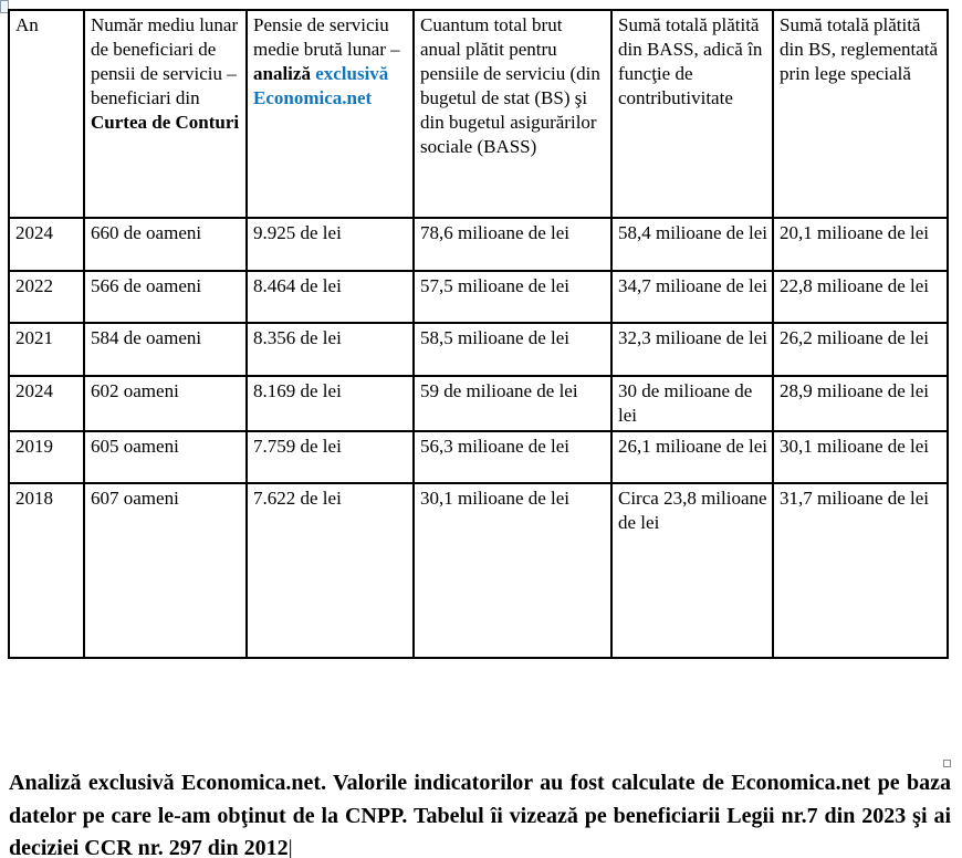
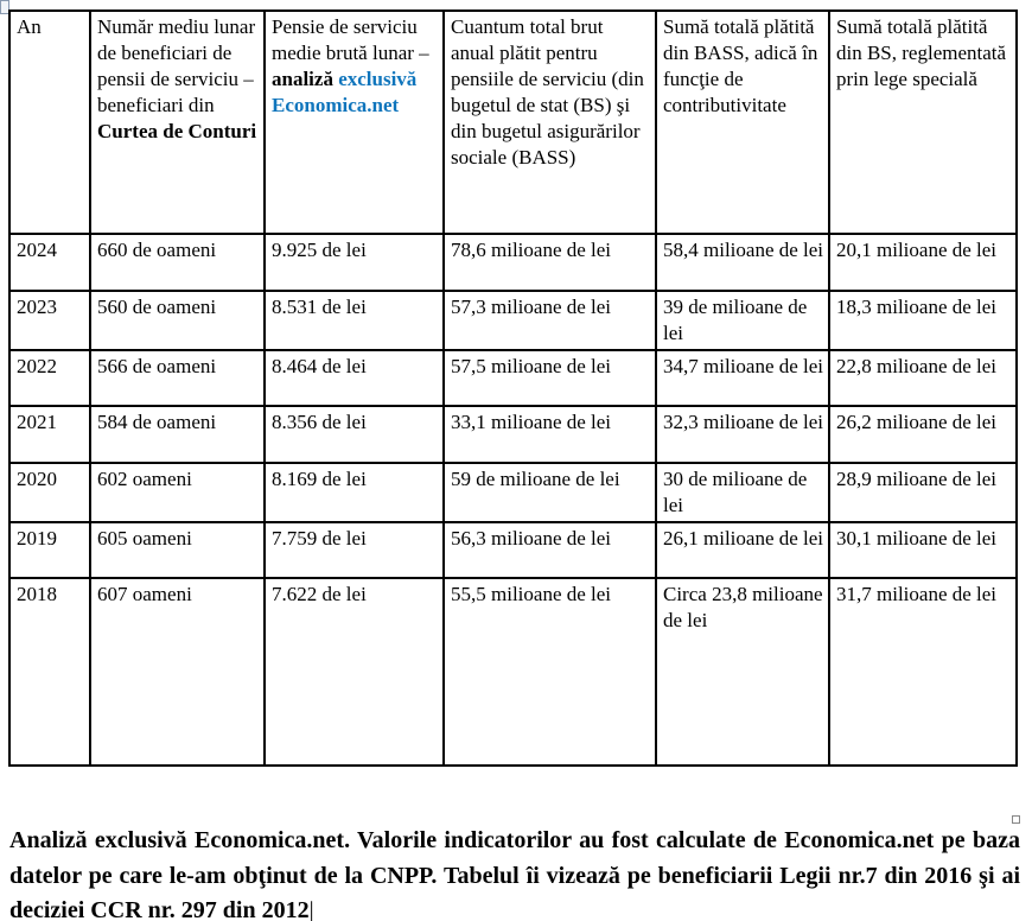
  An	Număr mediu lunar de beneficiari de pensii de serviciu – beneficiari din Curtea de Conturi	Pensie de serviciu medie brută lunar – analiză exclusivă Economica.net	Cuantum total brut anual plătit pentru pensiile de serviciu (din bugetul de stat (BS) şi din bugetul asigurărilor sociale (BASS)	Sumă totală plătită din BASS, adică în funcţie de contributivitate	Sumă totală plătită din BS, reglementată prin lege specială
  2024	660 de oameni	9.925 de lei	78,6 milioane de lei	58,4 milioane de lei	20,1 milioane de lei
+ 2023	560 de oameni	8.531 de lei	57,3 milioane de lei	39 de milioane de lei	18,3 milioane de lei
  2022	566 de oameni	8.464 de lei	57,5 milioane de lei	34,7 milioane de lei	22,8 milioane de lei
- 2021	584 de oameni	8.356 de lei	58,5 milioane de lei	32,3 milioane de lei	26,2 milioane de lei
+ 2021	584 de oameni	8.356 de lei	33,1 milioane de lei	32,3 milioane de lei	26,2 milioane de lei
- 2024	602 oameni	8.169 de lei	59 de milioane de lei	30 de milioane de lei	28,9 milioane de lei
+ 2020	602 oameni	8.169 de lei	59 de milioane de lei	30 de milioane de lei	28,9 milioane de lei
  2019	605 oameni	7.759 de lei	56,3 milioane de lei	26,1 milioane de lei	30,1 milioane de lei
- 2018	607 oameni	7.622 de lei	30,1 milioane de lei	Circa 23,8 milioane de lei	31,7 milioane de lei
+ 2018	607 oameni	7.622 de lei	55,5 milioane de lei	Circa 23,8 milioane de lei	31,7 milioane de lei
- Analiză exclusivă Economica.net. Valorile indicatorilor au fost calculate de Economica.net pe baza datelor pe care le-am obţinut de la CNPP. Tabelul îi vizează pe beneficiarii Legii nr.7 din 2023 şi ai deciziei CCR nr. 297 din 2012|
+ Analiză exclusivă Economica.net. Valorile indicatorilor au fost calculate de Economica.net pe baza datelor pe care le-am obţinut de la CNPP. Tabelul îi vizează pe beneficiarii Legii nr.7 din 2016 şi ai deciziei CCR nr. 297 din 2012|
